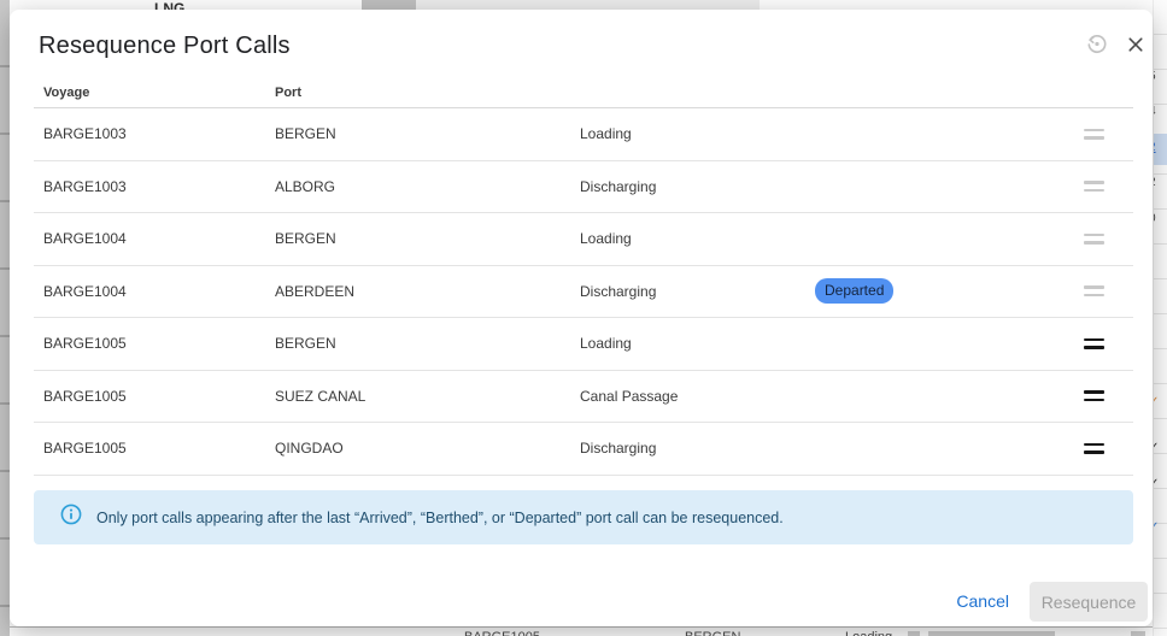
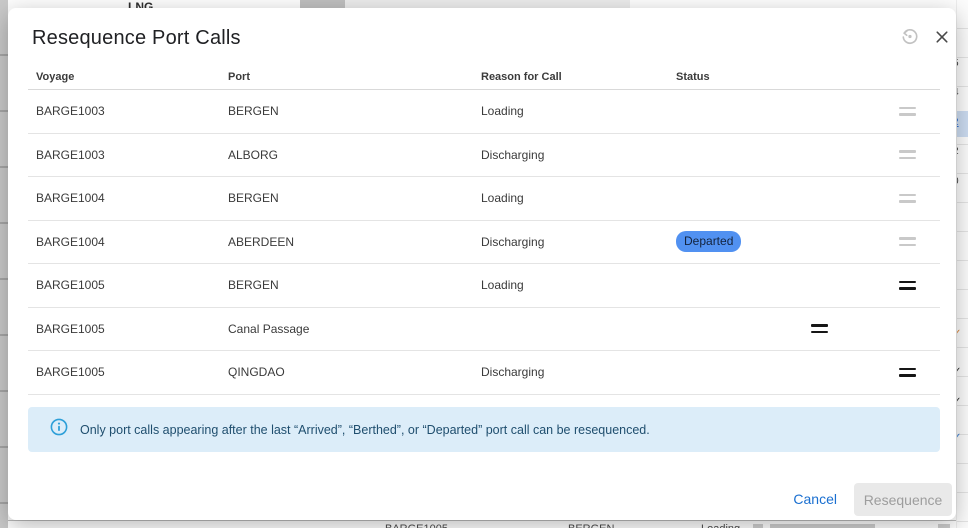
  LNG
  ✓
  ✓
  ✓
  ✓
  Resequence Port Calls
  Voyage
  Port
+ Reason for Call
+ Status
  BARGE1003
  BERGEN
  Loading
  BARGE1003
  ALBORG
  Discharging
  BARGE1004
  BERGEN
  Loading
  BARGE1004
  ABERDEEN
  Discharging
  Departed
  BARGE1005
  BERGEN
  Loading
  BARGE1005
- SUEZ CANAL
  Canal Passage
  BARGE1005
  QINGDAO
  Discharging
  Only port calls appearing after the last “Arrived”, “Berthed”, or “Departed” port call can be resequenced.
  Cancel
  Resequence
